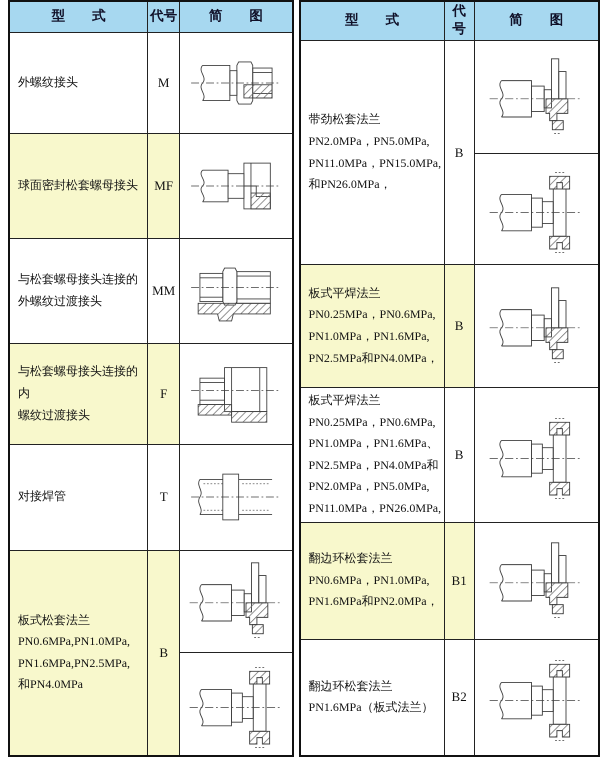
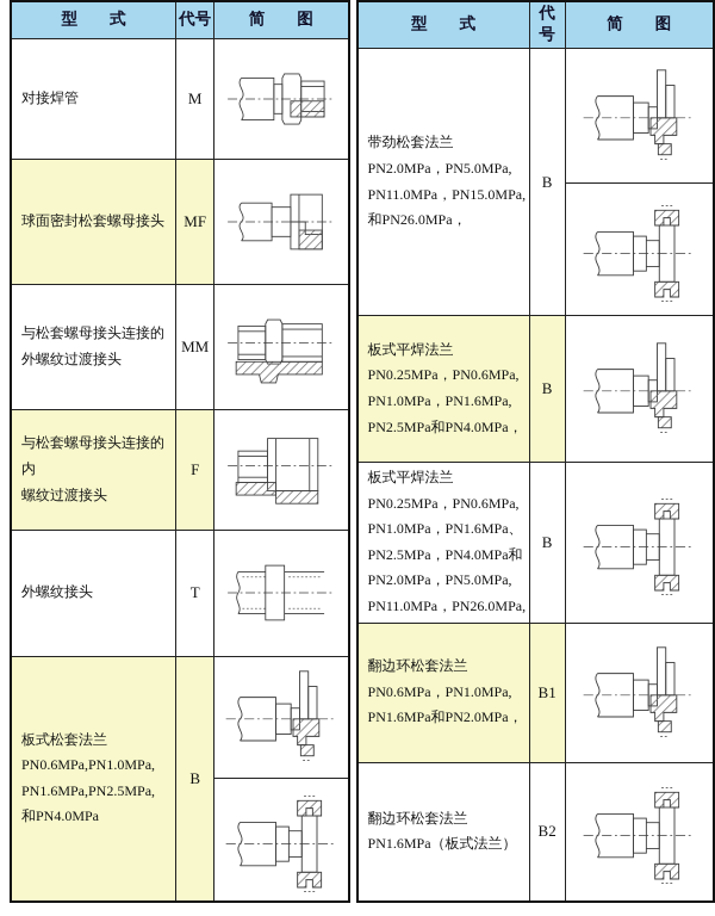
  型 式	代号	简 图
- 外螺纹接头	M
+ 对接焊管	M
  球面密封松套螺母接头	MF
  与松套螺母接头连接的 外螺纹过渡接头	MM
  与松套螺母接头连接的内 螺纹过渡接头	F
- 对接焊管	T
+ 外螺纹接头	T
  板式松套法兰 PN0.6MPa,PN1.0MPa, PN1.6MPa,PN2.5MPa, 和PN4.0MPa	B
  型 式	代号	简 图
  带劲松套法兰 PN2.0MPa，PN5.0MPa, PN11.0MPa，PN15.0MPa, 和PN26.0MPa，	B
  板式平焊法兰 PN0.25MPa，PN0.6MPa, PN1.0MPa，PN1.6MPa, PN2.5MPa和PN4.0MPa，	B
  板式平焊法兰 PN0.25MPa，PN0.6MPa, PN1.0MPa，PN1.6MPa、 PN2.5MPa，PN4.0MPa和 PN2.0MPa，PN5.0MPa, PN11.0MPa，PN26.0MPa,	B
  翻边环松套法兰 PN0.6MPa，PN1.0MPa, PN1.6MPa和PN2.0MPa，	B1
  翻边环松套法兰 PN1.6MPa（板式法兰）	B2
